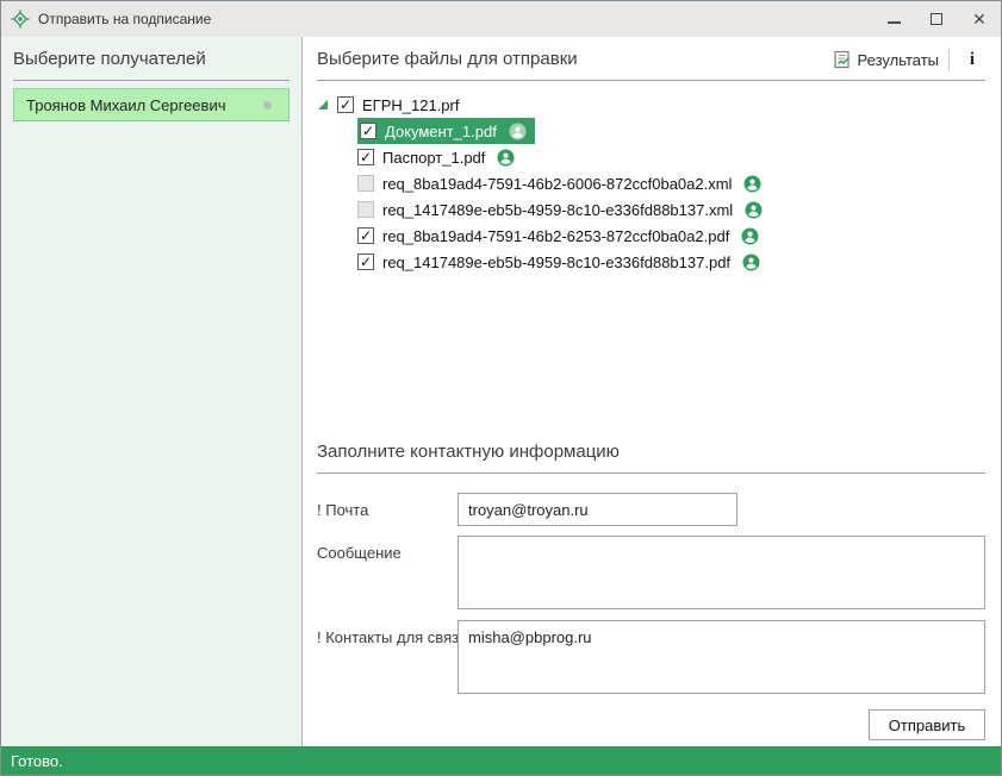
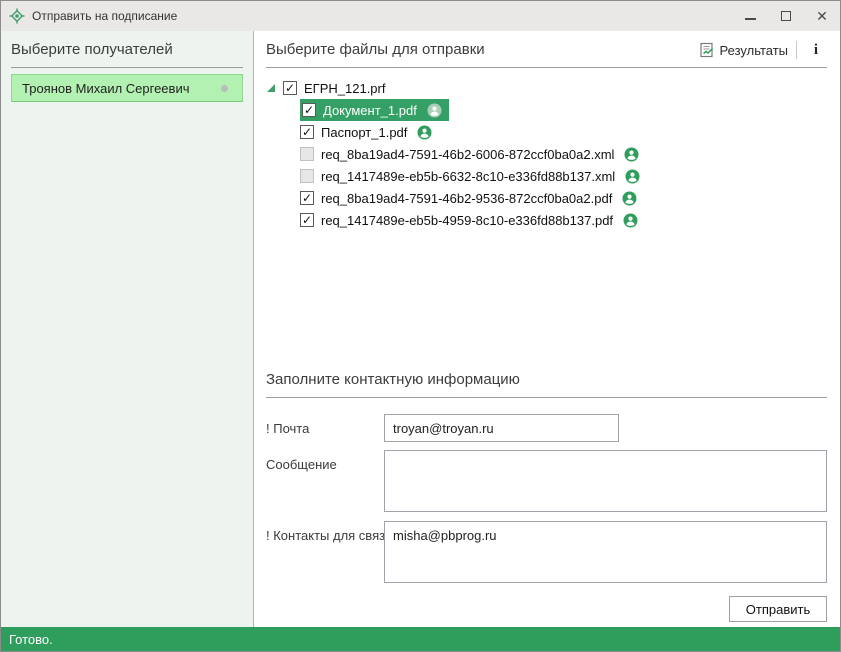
  Отправить на подписание
  ✕
  Выберите получателей
  Троянов Михаил Сергеевич
  Выберите файлы для отправки
  Результаты
  i
  ✓
  ЕГРН_121.prf
  ✓
  Документ_1.pdf
  ✓
  Паспорт_1.pdf
  req_8ba19ad4-7591-46b2-6006-872ccf0ba0a2.xml
- req_1417489e-eb5b-4959-8c10-e336fd88b137.xml
+ req_1417489e-eb5b-6632-8c10-e336fd88b137.xml
  ✓
- req_8ba19ad4-7591-46b2-6253-872ccf0ba0a2.pdf
+ req_8ba19ad4-7591-46b2-9536-872ccf0ba0a2.pdf
  ✓
  req_1417489e-eb5b-4959-8c10-e336fd88b137.pdf
  Заполните контактную информацию
  ! Почта
  troyan@troyan.ru
  Сообщение
  ! Контакты для связ
  misha@pbprog.ru
  Отправить
  Готово.
